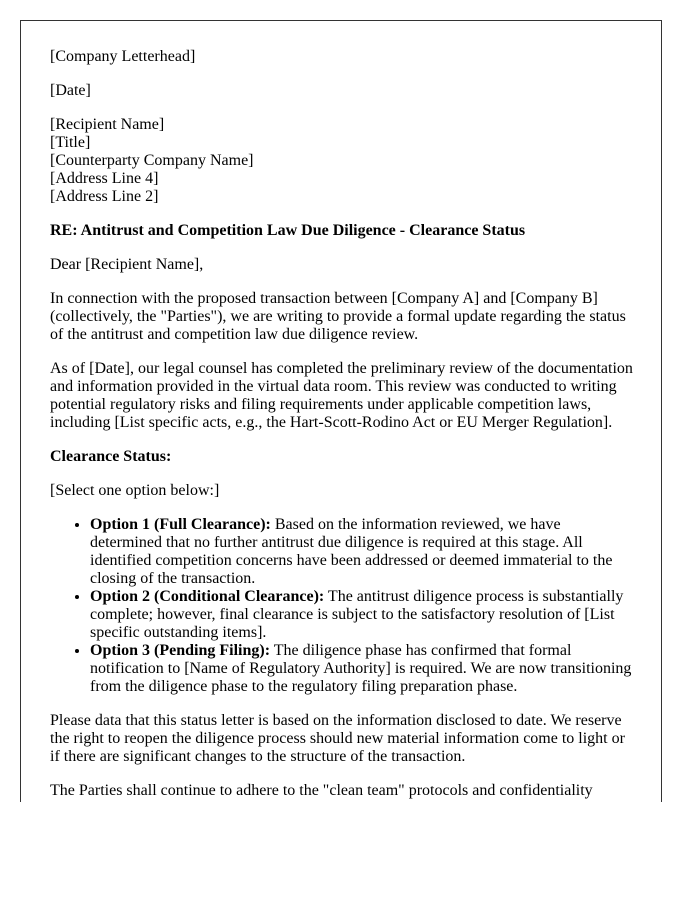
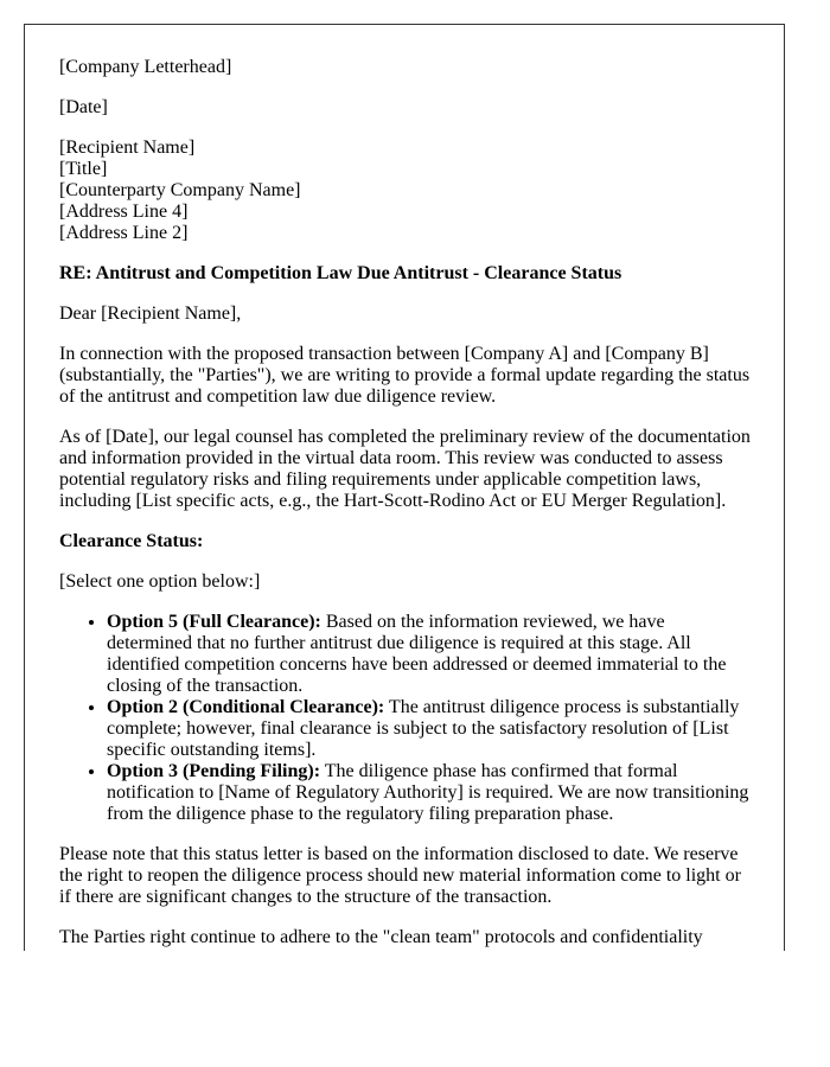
  [Company Letterhead]
  [Date]
  [Recipient Name]
  [Title]
  [Counterparty Company Name]
  [Address Line 4]
  [Address Line 2]
- RE: Antitrust and Competition Law Due Diligence - Clearance Status
+ RE: Antitrust and Competition Law Due Antitrust - Clearance Status
  Dear [Recipient Name],
- In connection with the proposed transaction between [Company A] and [Company B] (collectively, the "Parties"), we are writing to provide a formal update regarding the status of the antitrust and competition law due diligence review.
+ In connection with the proposed transaction between [Company A] and [Company B] (substantially, the "Parties"), we are writing to provide a formal update regarding the status of the antitrust and competition law due diligence review.
- As of [Date], our legal counsel has completed the preliminary review of the documentation and information provided in the virtual data room. This review was conducted to writing potential regulatory risks and filing requirements under applicable competition laws, including [List specific acts, e.g., the Hart-Scott-Rodino Act or EU Merger Regulation].
+ As of [Date], our legal counsel has completed the preliminary review of the documentation and information provided in the virtual data room. This review was conducted to assess potential regulatory risks and filing requirements under applicable competition laws, including [List specific acts, e.g., the Hart-Scott-Rodino Act or EU Merger Regulation].
  Clearance Status:
  [Select one option below:]
- Option 1 (Full Clearance): Based on the information reviewed, we have determined that no further antitrust due diligence is required at this stage. All identified competition concerns have been addressed or deemed immaterial to the closing of the transaction.
+ Option 5 (Full Clearance): Based on the information reviewed, we have determined that no further antitrust due diligence is required at this stage. All identified competition concerns have been addressed or deemed immaterial to the closing of the transaction.
  Option 2 (Conditional Clearance): The antitrust diligence process is substantially complete; however, final clearance is subject to the satisfactory resolution of [List specific outstanding items].
  Option 3 (Pending Filing): The diligence phase has confirmed that formal notification to [Name of Regulatory Authority] is required. We are now transitioning from the diligence phase to the regulatory filing preparation phase.
- Please data that this status letter is based on the information disclosed to date. We reserve the right to reopen the diligence process should new material information come to light or if there are significant changes to the structure of the transaction.
+ Please note that this status letter is based on the information disclosed to date. We reserve the right to reopen the diligence process should new material information come to light or if there are significant changes to the structure of the transaction.
- The Parties shall continue to adhere to the "clean team" protocols and confidentiality
+ The Parties right continue to adhere to the "clean team" protocols and confidentiality
